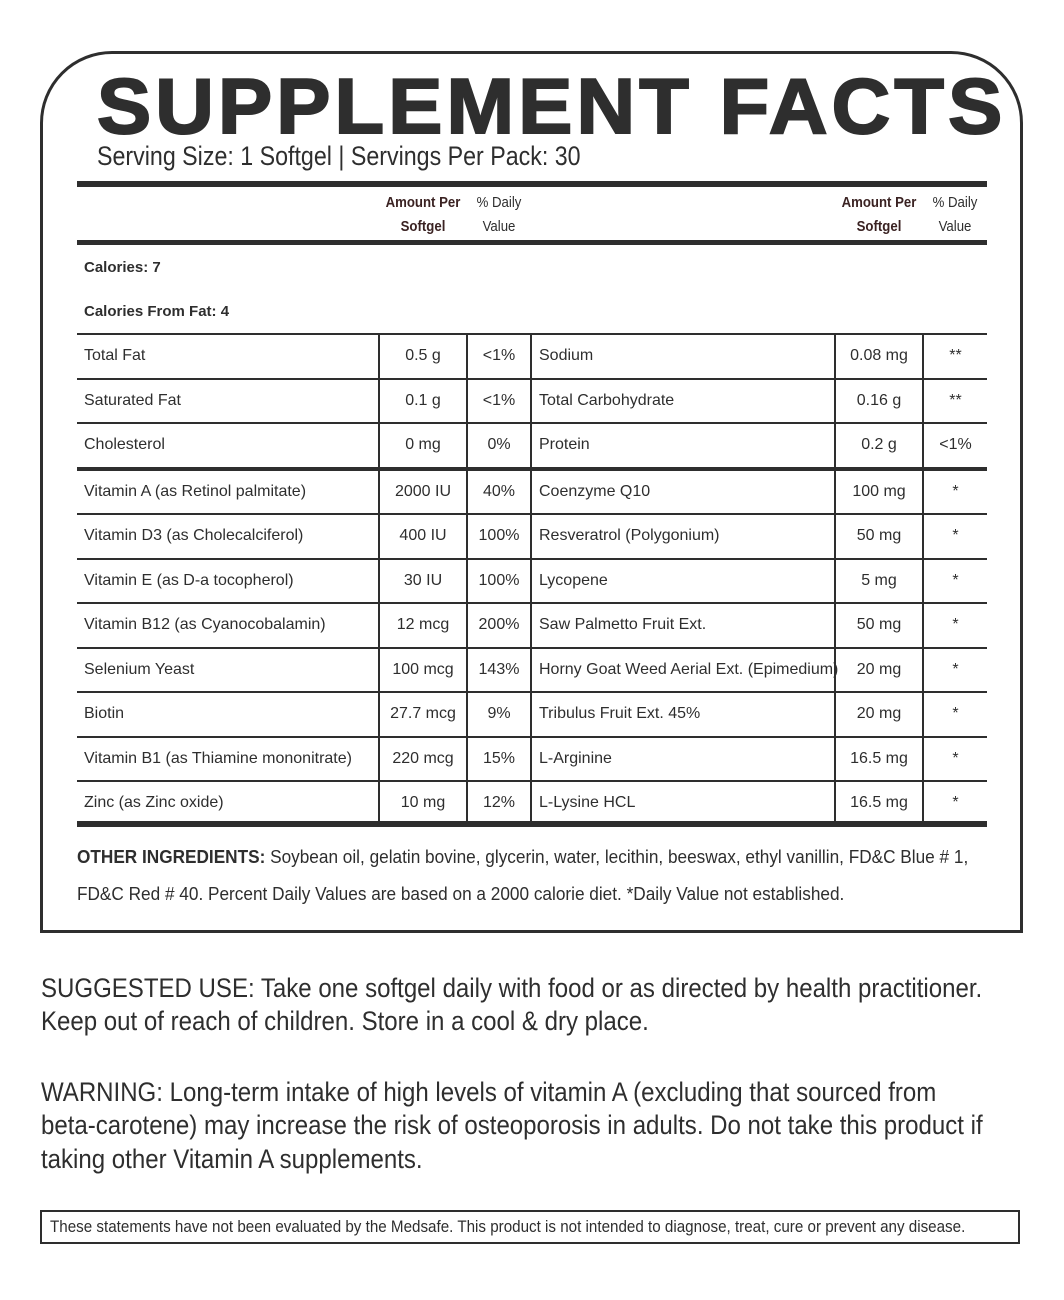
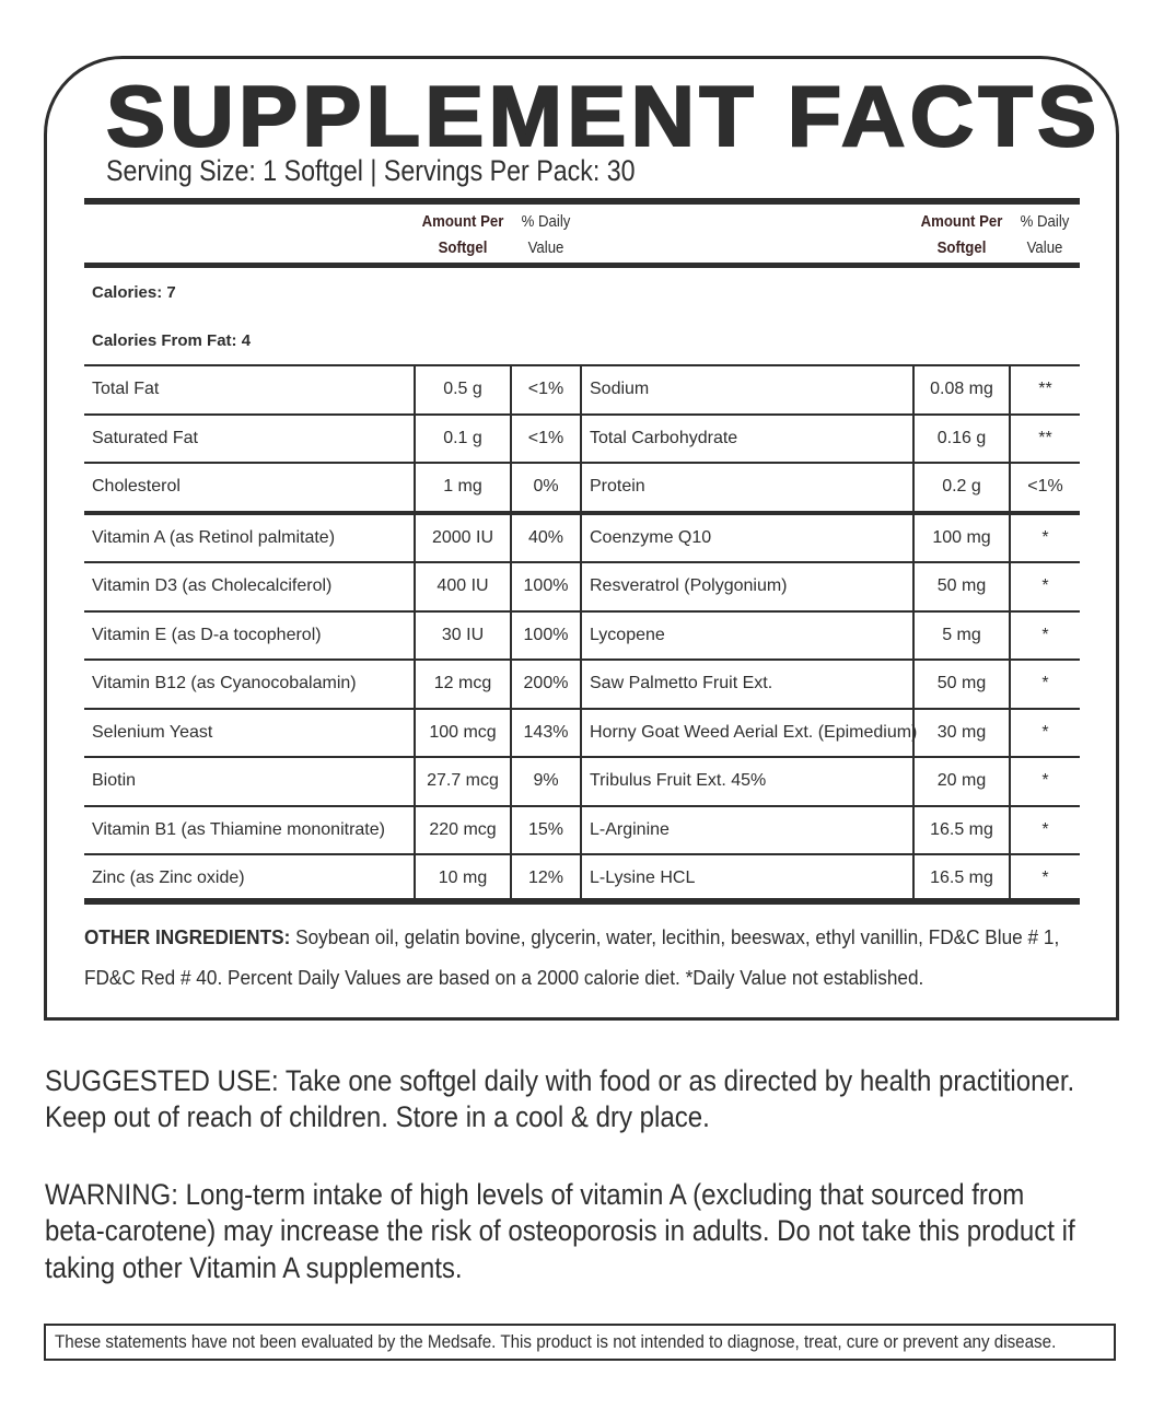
  SUPPLEMENT FACTS
  Serving Size: 1 Softgel | Servings Per Pack: 30
  Amount Per
  Softgel
  % Daily
  Value
  Amount Per
  Softgel
  % Daily
  Value
  Calories: 7
  Calories From Fat: 4
  Total Fat	0.5 g	<1%	Sodium	0.08 mg	**
  Saturated Fat	0.1 g	<1%	Total Carbohydrate	0.16 g	**
- Cholesterol	0 mg	0%	Protein	0.2 g	<1%
+ Cholesterol	1 mg	0%	Protein	0.2 g	<1%
  Vitamin A (as Retinol palmitate)	2000 IU	40%	Coenzyme Q10	100 mg	*
  Vitamin D3 (as Cholecalciferol)	400 IU	100%	Resveratrol (Polygonium)	50 mg	*
  Vitamin E (as D-a tocopherol)	30 IU	100%	Lycopene	5 mg	*
  Vitamin B12 (as Cyanocobalamin)	12 mcg	200%	Saw Palmetto Fruit Ext.	50 mg	*
- Selenium Yeast	100 mcg	143%	Horny Goat Weed Aerial Ext. (Epimedium)	20 mg	*
+ Selenium Yeast	100 mcg	143%	Horny Goat Weed Aerial Ext. (Epimedium)	30 mg	*
  Biotin	27.7 mcg	9%	Tribulus Fruit Ext. 45%	20 mg	*
  Vitamin B1 (as Thiamine mononitrate)	220 mcg	15%	L-Arginine	16.5 mg	*
  Zinc (as Zinc oxide)	10 mg	12%	L-Lysine HCL	16.5 mg	*
  OTHER INGREDIENTS: Soybean oil, gelatin bovine, glycerin, water, lecithin, beeswax, ethyl vanillin, FD&C Blue # 1,
  FD&C Red # 40. Percent Daily Values are based on a 2000 calorie diet. *Daily Value not established.
  SUGGESTED USE: Take one softgel daily with food or as directed by health practitioner.
  Keep out of reach of children. Store in a cool & dry place.
  WARNING: Long-term intake of high levels of vitamin A (excluding that sourced from
  beta-carotene) may increase the risk of osteoporosis in adults. Do not take this product if
  taking other Vitamin A supplements.
  These statements have not been evaluated by the Medsafe. This product is not intended to diagnose, treat, cure or prevent any disease.
